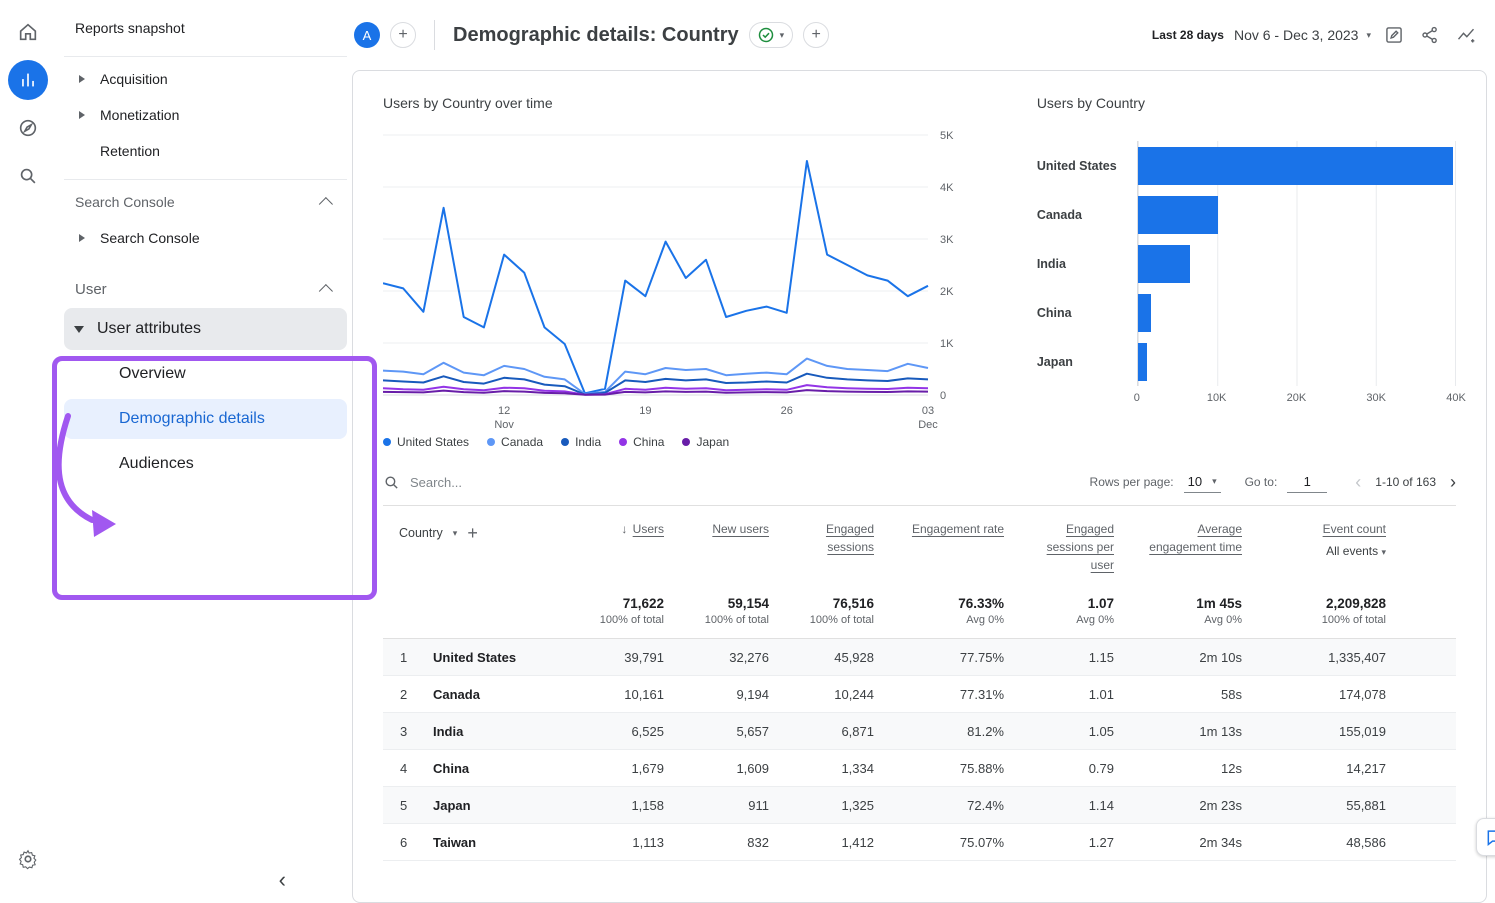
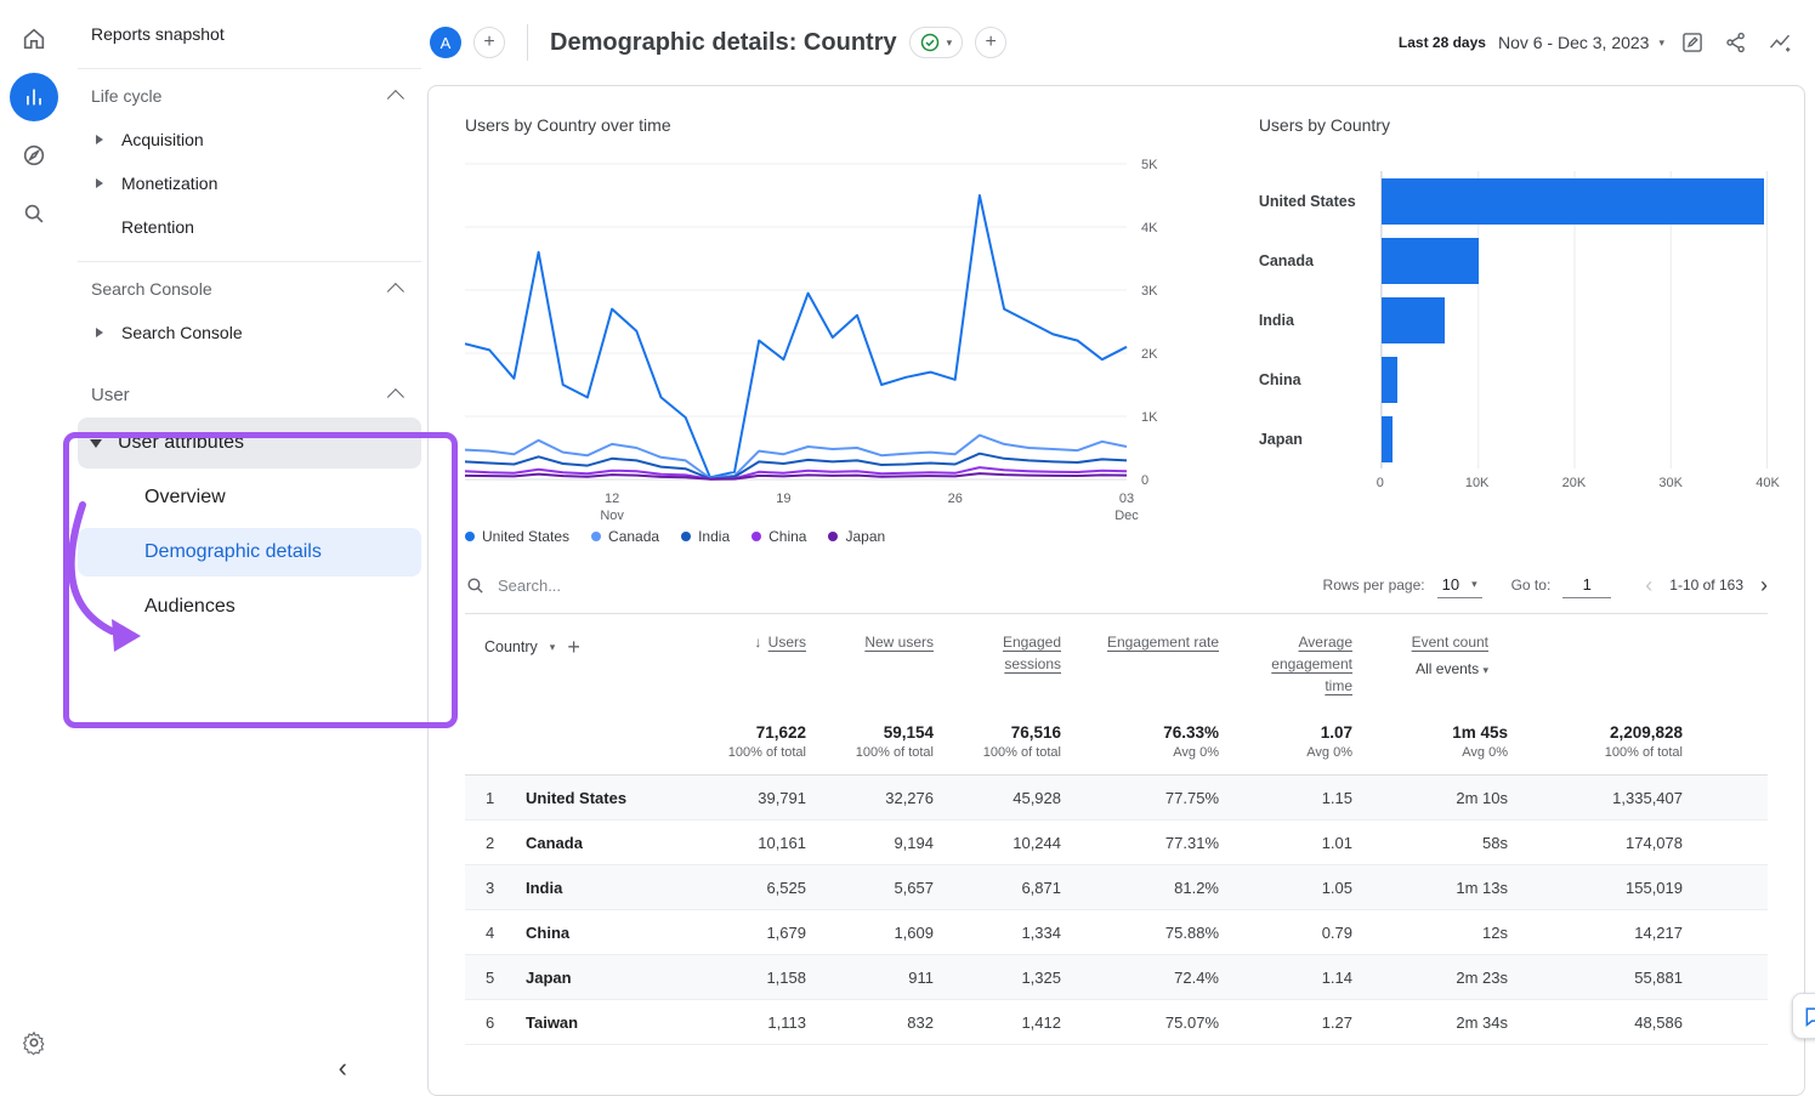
  Reports snapshot
+ Life cycle
  Acquisition
  Monetization
  Retention
  Search Console
  Search Console
  User
  User attributes
  Overview
  Demographic details
  Audiences
  ‹
  A
  +
  Demographic details: Country
  ▾
  +
  Last 28 days
  Nov 6 - Dec 3, 2023
  ▾
  Users by Country over time
  0
  1K
  2K
  3K
  4K
  5K
  12
  Nov
  19
  26
  03
  Dec
  United States
  Canada
  India
  China
  Japan
  Users by Country
  United States
  Canada
  India
  China
  Japan
  0
  10K
  20K
  30K
  40K
  Search...
  Rows per page:
  10
  ▾
  Go to:
  1
  ‹
  1-10 of 163
  ›
  Country
  ▾
  +
  ↓ Users
  New users
  Engaged sessions
  Engagement rate
- Engaged sessions per user
  Average engagement time
  Event count
  All events ▾
  71,622
  100% of total
  59,154
  100% of total
  76,516
  100% of total
  76.33%
  Avg 0%
  1.07
  Avg 0%
  1m 45s
  Avg 0%
  2,209,828
  100% of total
  1
  United States
  39,791
  32,276
  45,928
  77.75%
  1.15
  2m 10s
  1,335,407
  2
  Canada
  10,161
  9,194
  10,244
  77.31%
  1.01
  58s
  174,078
  3
  India
  6,525
  5,657
  6,871
  81.2%
  1.05
  1m 13s
  155,019
  4
  China
  1,679
  1,609
  1,334
  75.88%
  0.79
  12s
  14,217
  5
  Japan
  1,158
  911
  1,325
  72.4%
  1.14
  2m 23s
  55,881
  6
  Taiwan
  1,113
  832
  1,412
  75.07%
  1.27
  2m 34s
  48,586
